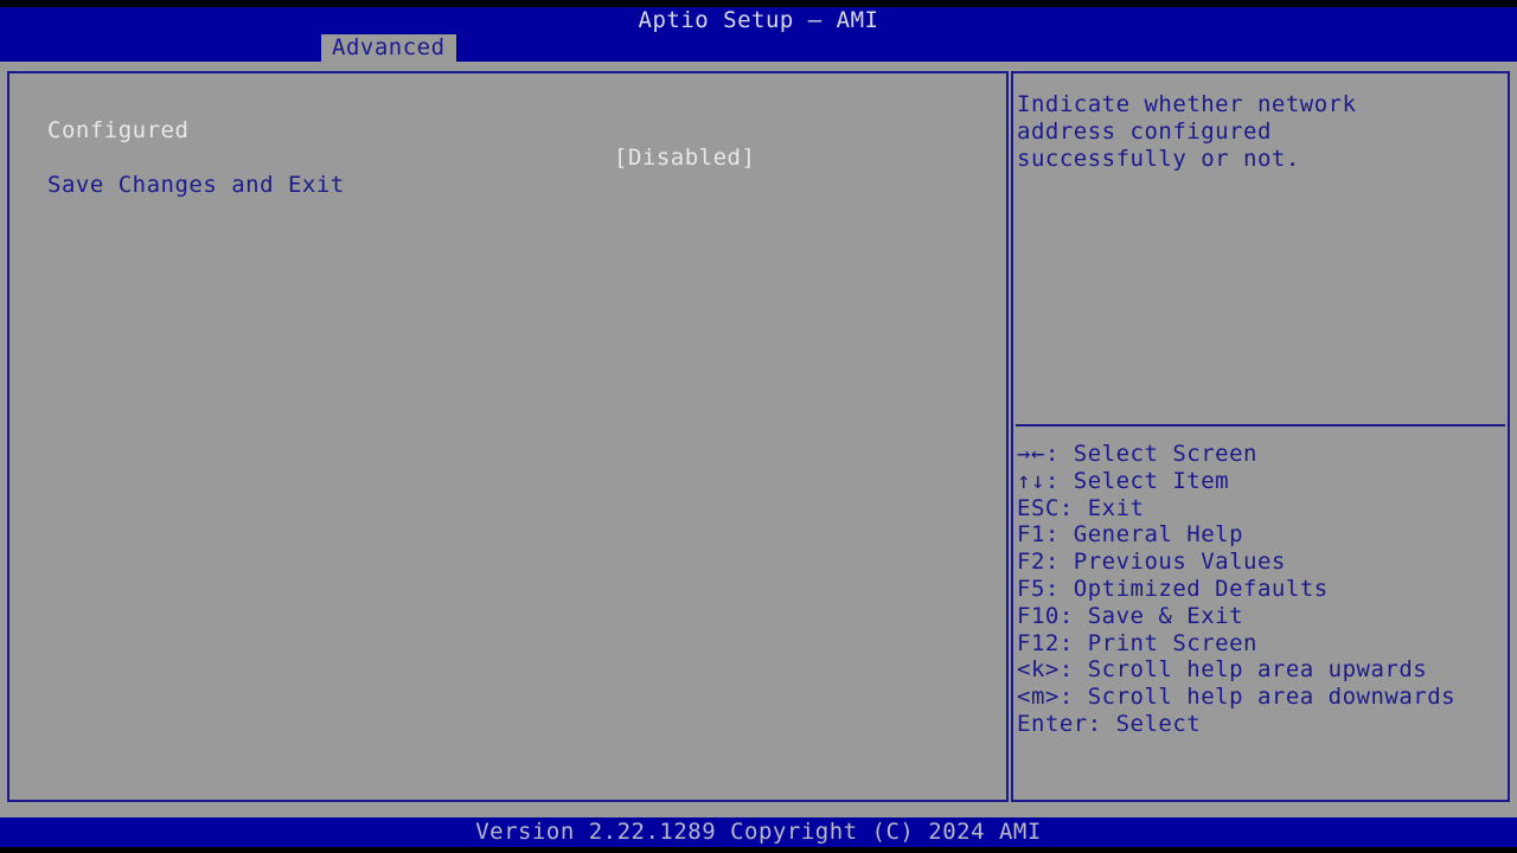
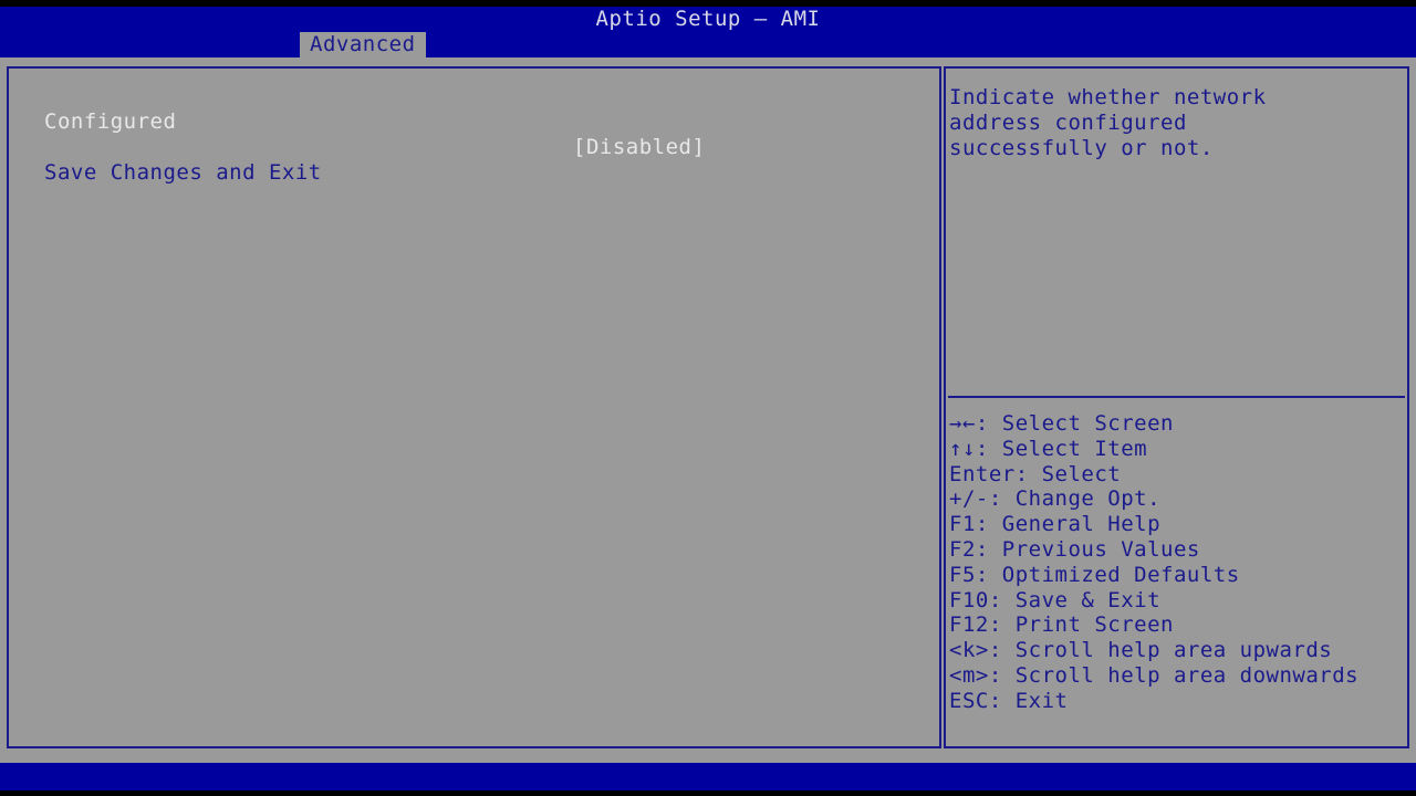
  Aptio Setup – AMI
  Advanced
  Configured
  [Disabled]
  Save Changes and Exit
  Indicate whether network
  address configured
  successfully or not.
  →←: Select Screen
  ↑↓: Select Item
- ESC: Exit
+ Enter: Select
+ +/-: Change Opt.
  F1: General Help
  F2: Previous Values
  F5: Optimized Defaults
  F10: Save & Exit
  F12: Print Screen
  <k>: Scroll help area upwards
  <m>: Scroll help area downwards
- Enter: Select
+ ESC: Exit
- Version 2.22.1289 Copyright (C) 2024 AMI
